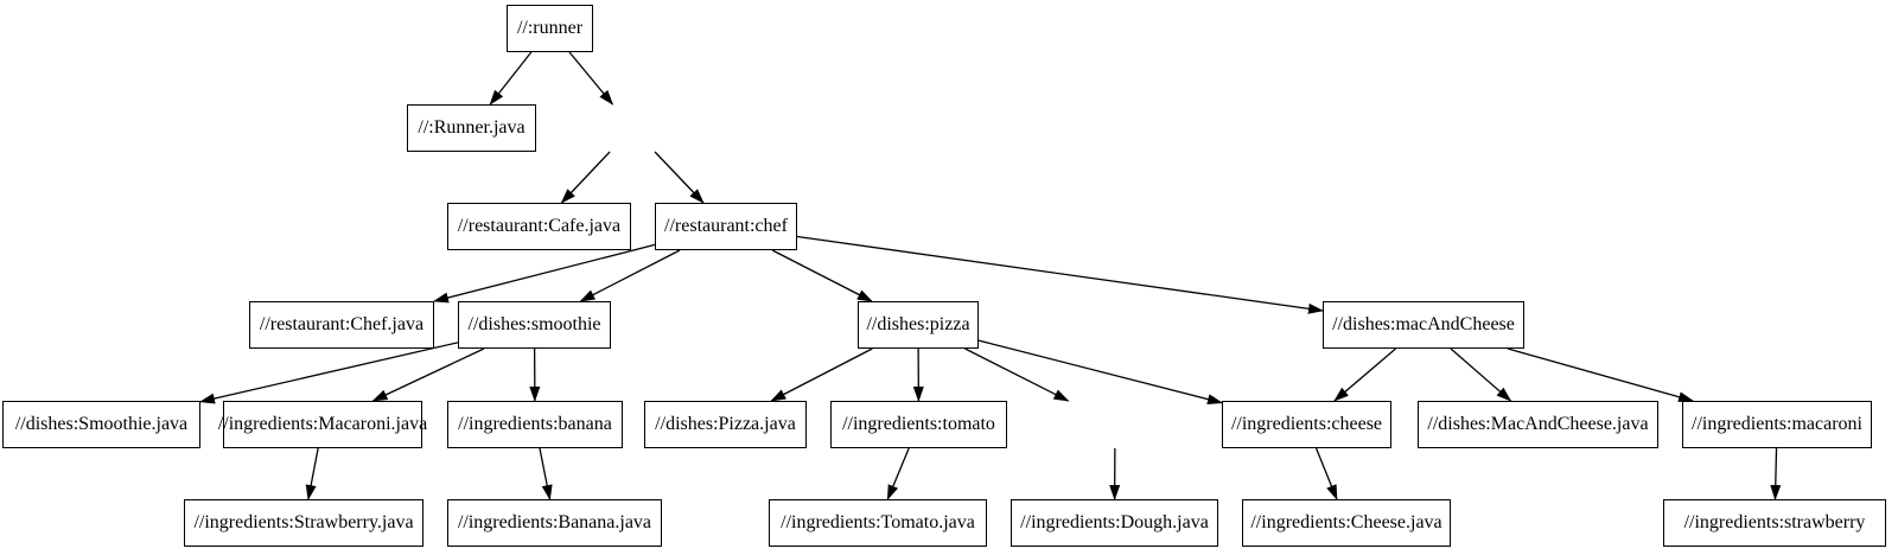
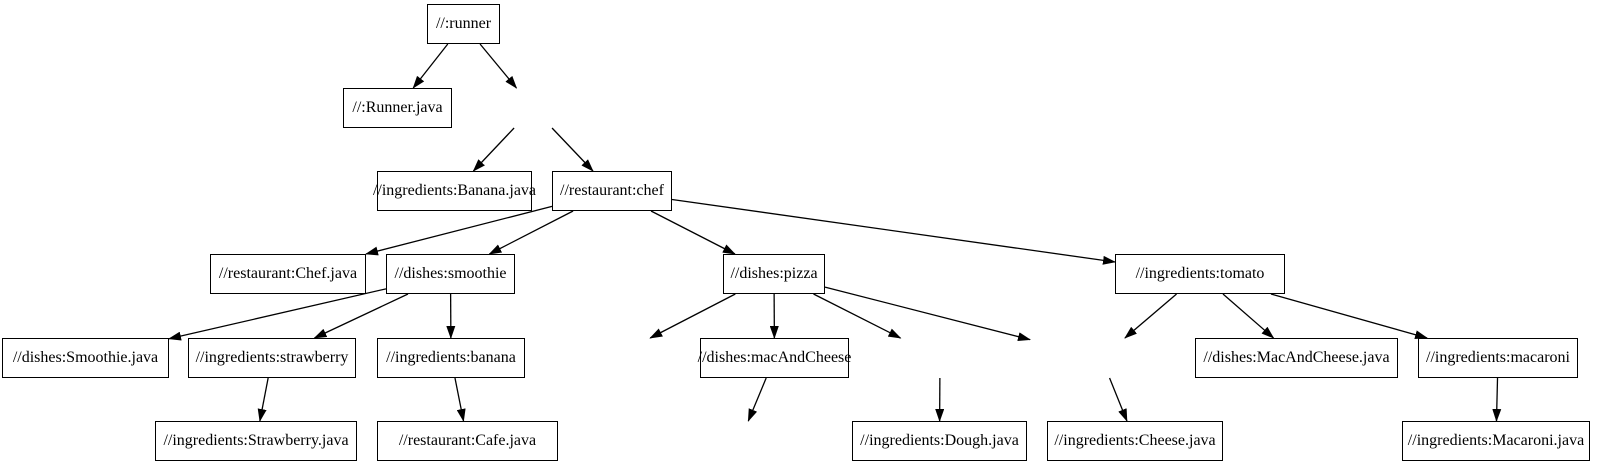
  //:runner
  //:Runner.java
- //restaurant:Cafe.java
+ //ingredients:Banana.java
  //restaurant:chef
  //restaurant:Chef.java
  //dishes:smoothie
  //dishes:pizza
- //dishes:macAndCheese
+ //ingredients:tomato
  //dishes:Smoothie.java
- //ingredients:Macaroni.java
+ //ingredients:strawberry
  //ingredients:banana
- //dishes:Pizza.java
- //ingredients:tomato
+ //dishes:macAndCheese
- //ingredients:cheese
  //dishes:MacAndCheese.java
  //ingredients:macaroni
  //ingredients:Strawberry.java
- //ingredients:Banana.java
+ //restaurant:Cafe.java
- //ingredients:Tomato.java
  //ingredients:Dough.java
  //ingredients:Cheese.java
- //ingredients:strawberry
+ //ingredients:Macaroni.java
